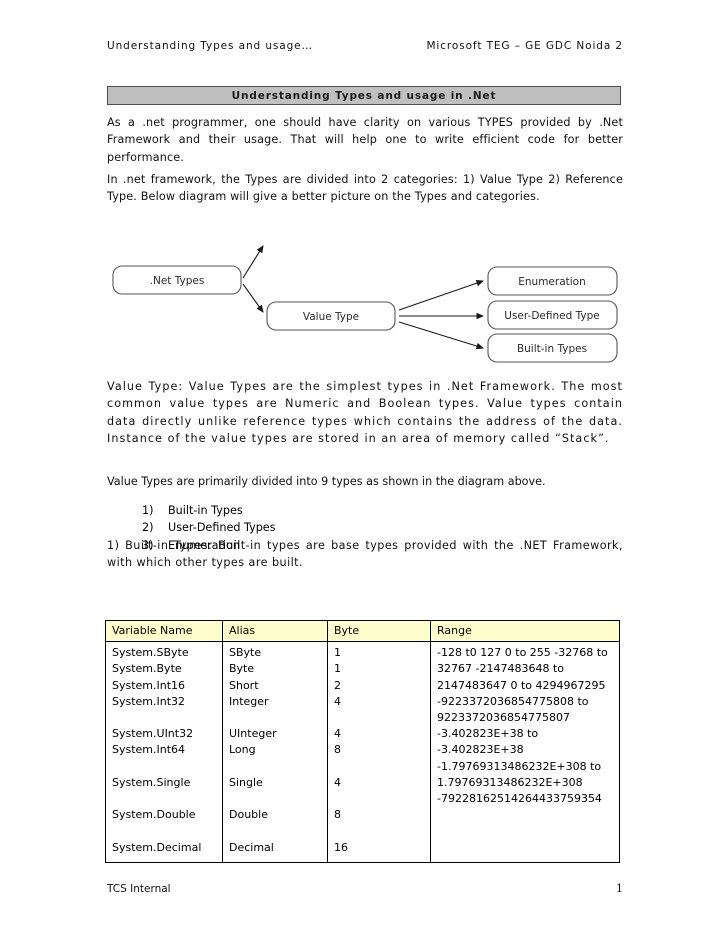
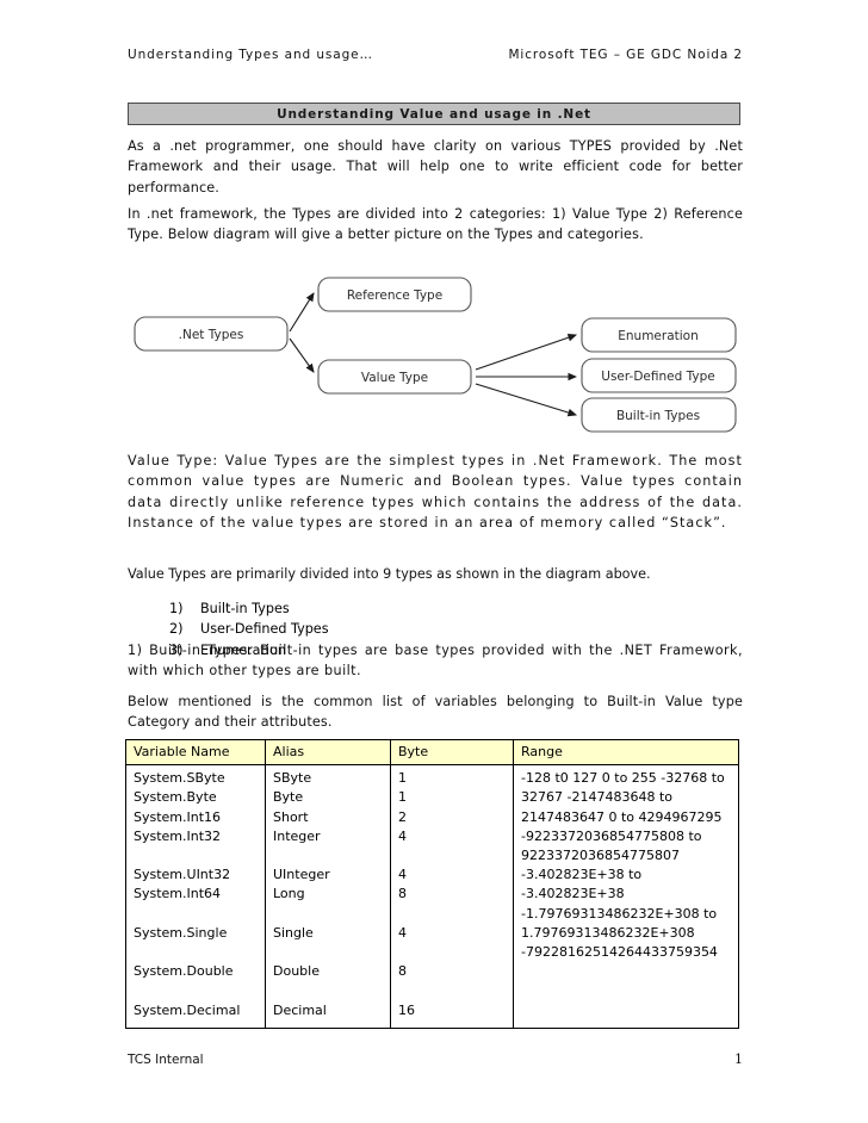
  Understanding Types and usage…
  Microsoft TEG – GE GDC Noida 2
- Understanding Types and usage in .Net
+ Understanding Value and usage in .Net
  As a .net programmer, one should have clarity on various TYPES provided by .Net Framework and their usage. That will help one to write efficient code for better performance.
  In .net framework, the Types are divided into 2 categories: 1) Value Type 2) Reference Type. Below diagram will give a better picture on the Types and categories.
  .Net Types
+ Reference Type
  Value Type
  Enumeration
  User-Defined Type
  Built-in Types
  Value Type: Value Types are the simplest types in .Net Framework. The most common value types are Numeric and Boolean types. Value types contain data directly unlike reference types which contains the address of the data. Instance of the value types are stored in an area of memory called “Stack”.
  Value Types are primarily divided into 9 types as shown in the diagram above.
  1)
  Built-in Types
  2)
  User-Defined Types
  3)
  Enumeration
  1) Built-in Types: Built-in types are base types provided with the .NET Framework, with which other types are built.
+ Below mentioned is the common list of variables belonging to Built-in Value type Category and their attributes.
  Variable Name	Alias	Byte	Range
  System.SByte System.Byte System.Int16 System.Int32 System.UInt32 System.Int64 System.Single System.Double System.Decimal	SByte Byte Short Integer UInteger Long Single Double Decimal	1 1 2 4 4 8 4 8 16	-128 t0 127 0 to 255 -32768 to 32767 -2147483648 to 2147483647 0 to 4294967295 -9223372036854775808 to 9223372036854775807 -3.402823E+38 to -3.402823E+38 -1.79769313486232E+308 to 1.79769313486232E+308 -79228162514264433759354
  TCS Internal
  1
